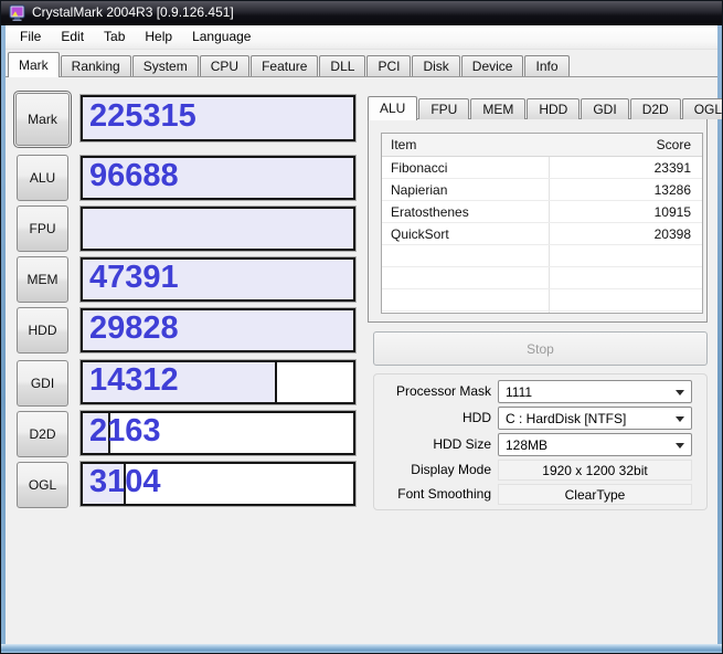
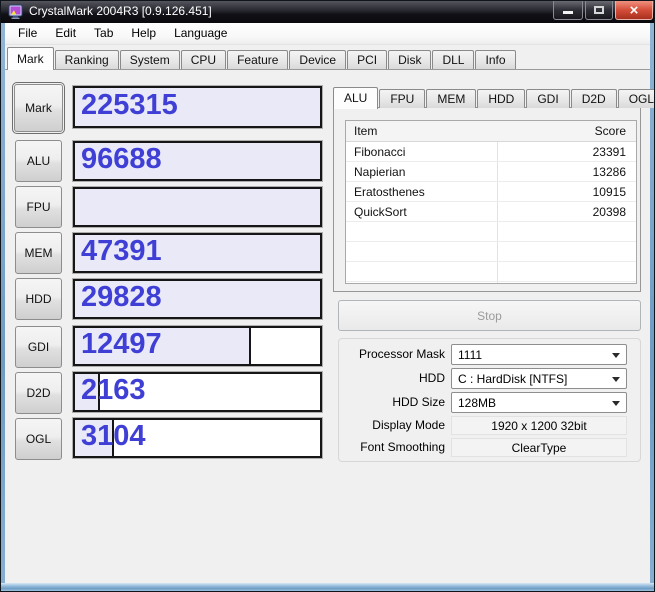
  CrystalMark 2004R3 [0.9.126.451]
+ ×
  File
  Edit
  Tab
  Help
  Language
  Mark
  Ranking
  System
  CPU
  Feature
- DLL
+ Device
  PCI
  Disk
- Device
+ DLL
  Info
  Mark
  ALU
  FPU
  MEM
  HDD
  GDI
  D2D
  OGL
  225315
  96688
  47391
  29828
- 14312
+ 12497
  2163
  3104
  ALU
  FPU
  MEM
  HDD
  GDI
  D2D
  OGL
  Item
  Score
  Fibonacci
  23391
  Napierian
  13286
  Eratosthenes
  10915
  QuickSort
  20398
  Stop
  Processor Mask
  1111
  HDD
  C : HardDisk [NTFS]
  HDD Size
  128MB
  Display Mode
  1920 x 1200 32bit
  Font Smoothing
  ClearType
